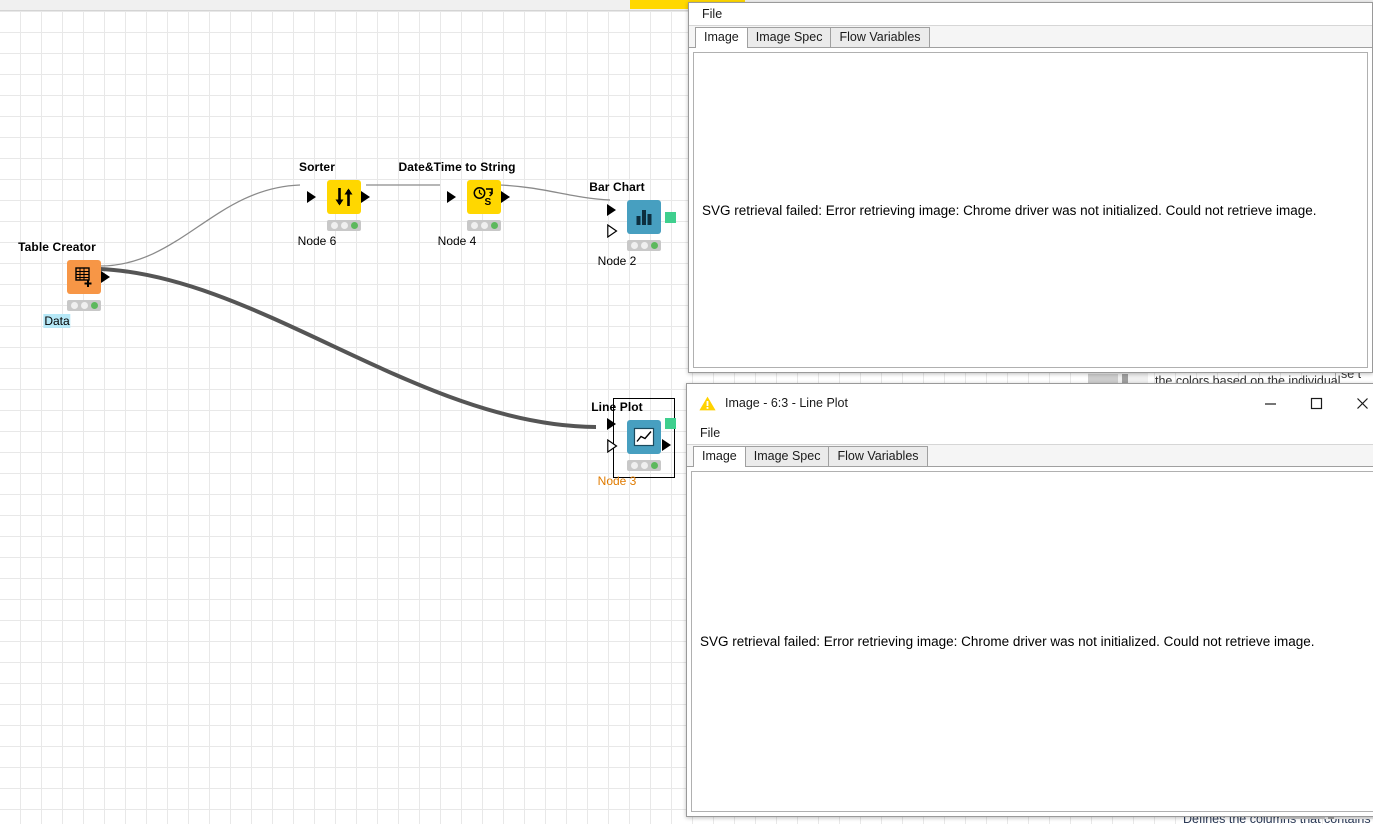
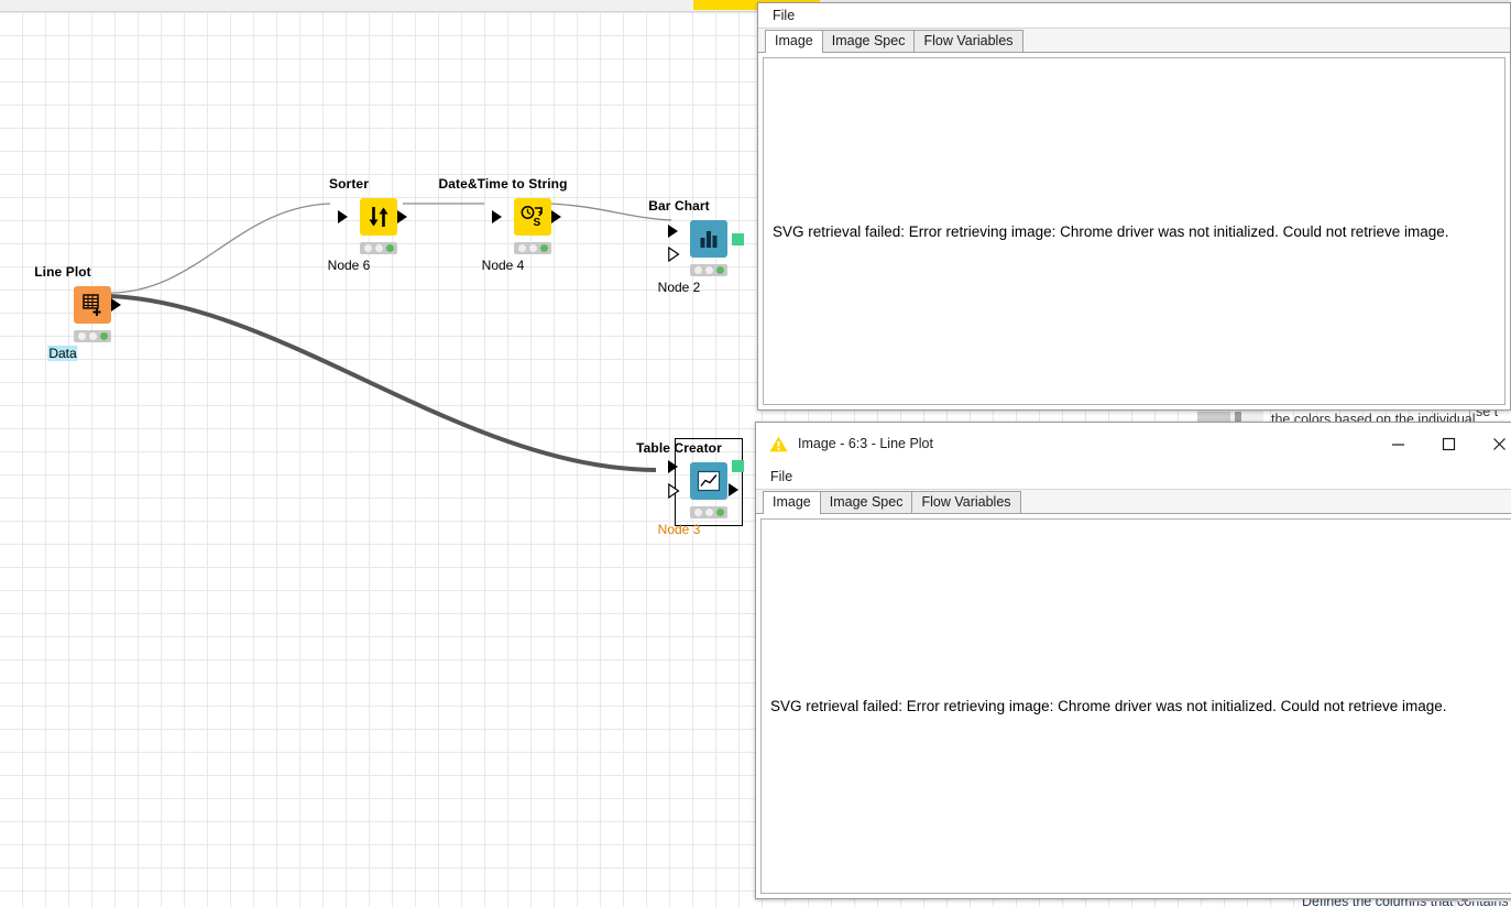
- Table Creator
+ Line Plot
  Data
  Sorter
  Node 6
  Date&Time to String
  S
  Node 4
  Bar Chart
  Node 2
- Line Plot
+ Table Creator
  Node 3
  se t
  the colors based on the individual
  Defines the columns that contains
  File
  Image
  Image Spec
  Flow Variables
  SVG retrieval failed: Error retrieving image: Chrome driver was not initialized. Could not retrieve image.
  Image - 6:3 - Line Plot
  File
  Image
  Image Spec
  Flow Variables
  SVG retrieval failed: Error retrieving image: Chrome driver was not initialized. Could not retrieve image.
